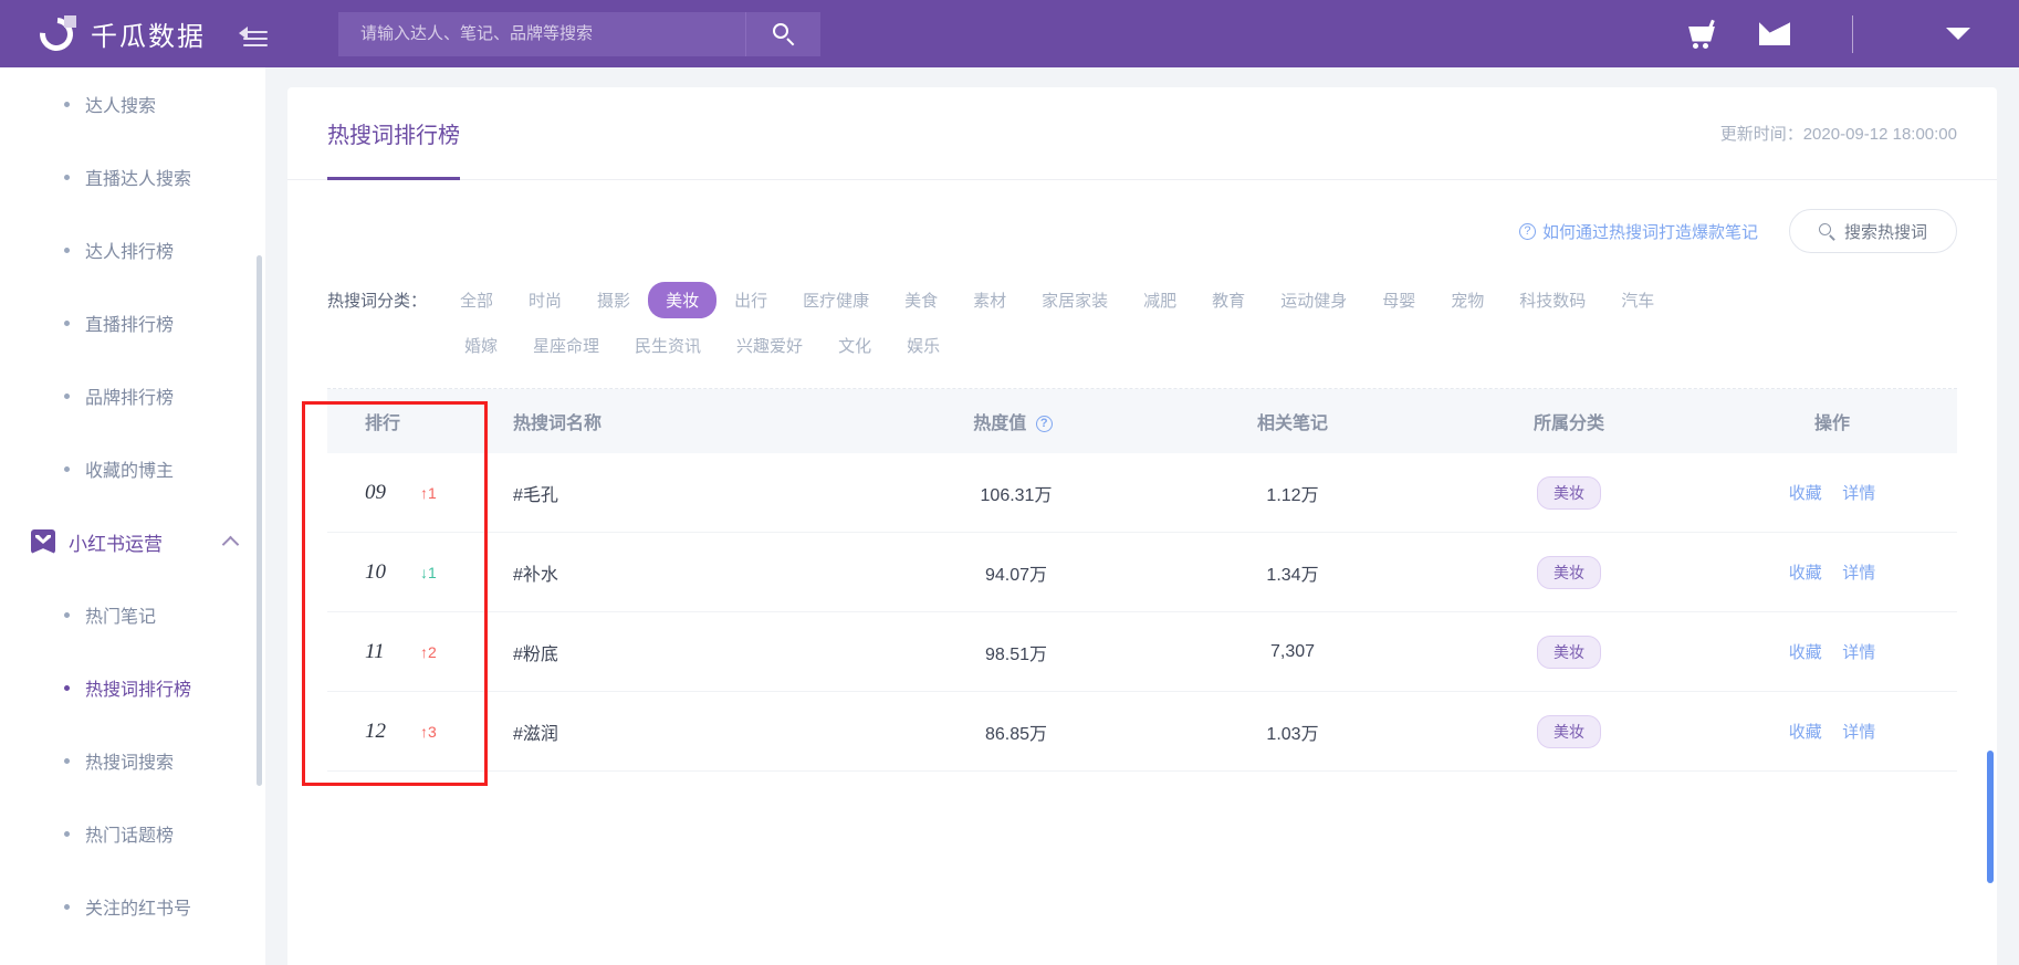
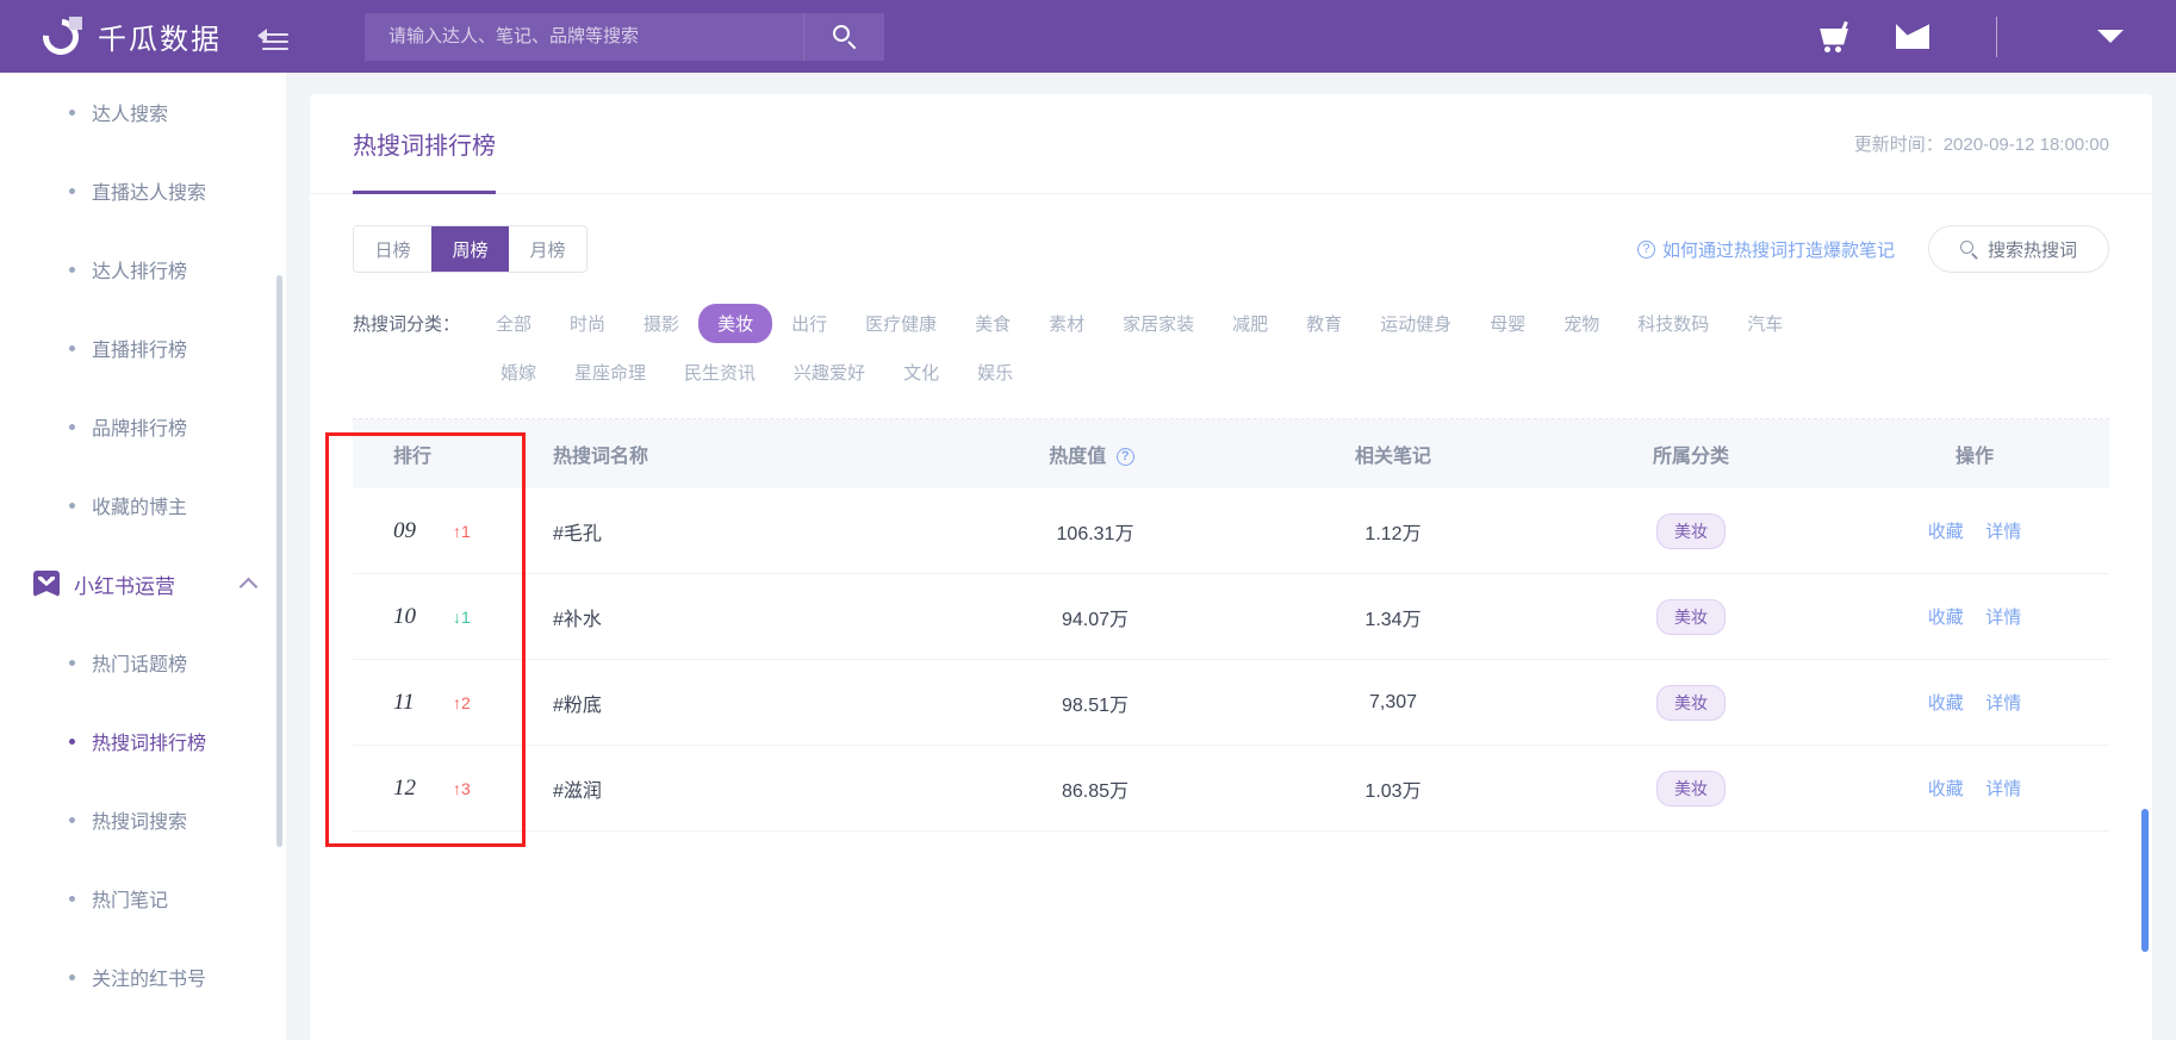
  千瓜数据
  请输入达人、笔记、品牌等搜索
  达人搜索
  直播达人搜索
  达人排行榜
  直播排行榜
  品牌排行榜
  收藏的博主
  小红书运营
- 热门笔记
+ 热门话题榜
  热搜词排行榜
  热搜词搜索
- 热门话题榜
+ 热门笔记
  关注的红书号
  热搜词排行榜
  更新时间：2020-09-12 18:00:00
+ 日榜
+ 周榜
+ 月榜
  ?
  如何通过热搜词打造爆款笔记
  搜索热搜词
  热搜词分类：
  全部
  时尚
  摄影
  美妆
  出行
  医疗健康
  美食
  素材
  家居家装
  减肥
  教育
  运动健身
  母婴
  宠物
  科技数码
  汽车
  婚嫁
  星座命理
  民生资讯
  兴趣爱好
  文化
  娱乐
  排行
  热搜词名称
  热度值 ?
  相关笔记
  所属分类
  操作
  09
  ↑1
  #毛孔
  106.31万
  1.12万
  美妆
  收藏 详情
  10
  ↓1
  #补水
  94.07万
  1.34万
  美妆
  收藏 详情
  11
  ↑2
  #粉底
  98.51万
  7,307
  美妆
  收藏 详情
  12
  ↑3
  #滋润
  86.85万
  1.03万
  美妆
  收藏 详情
